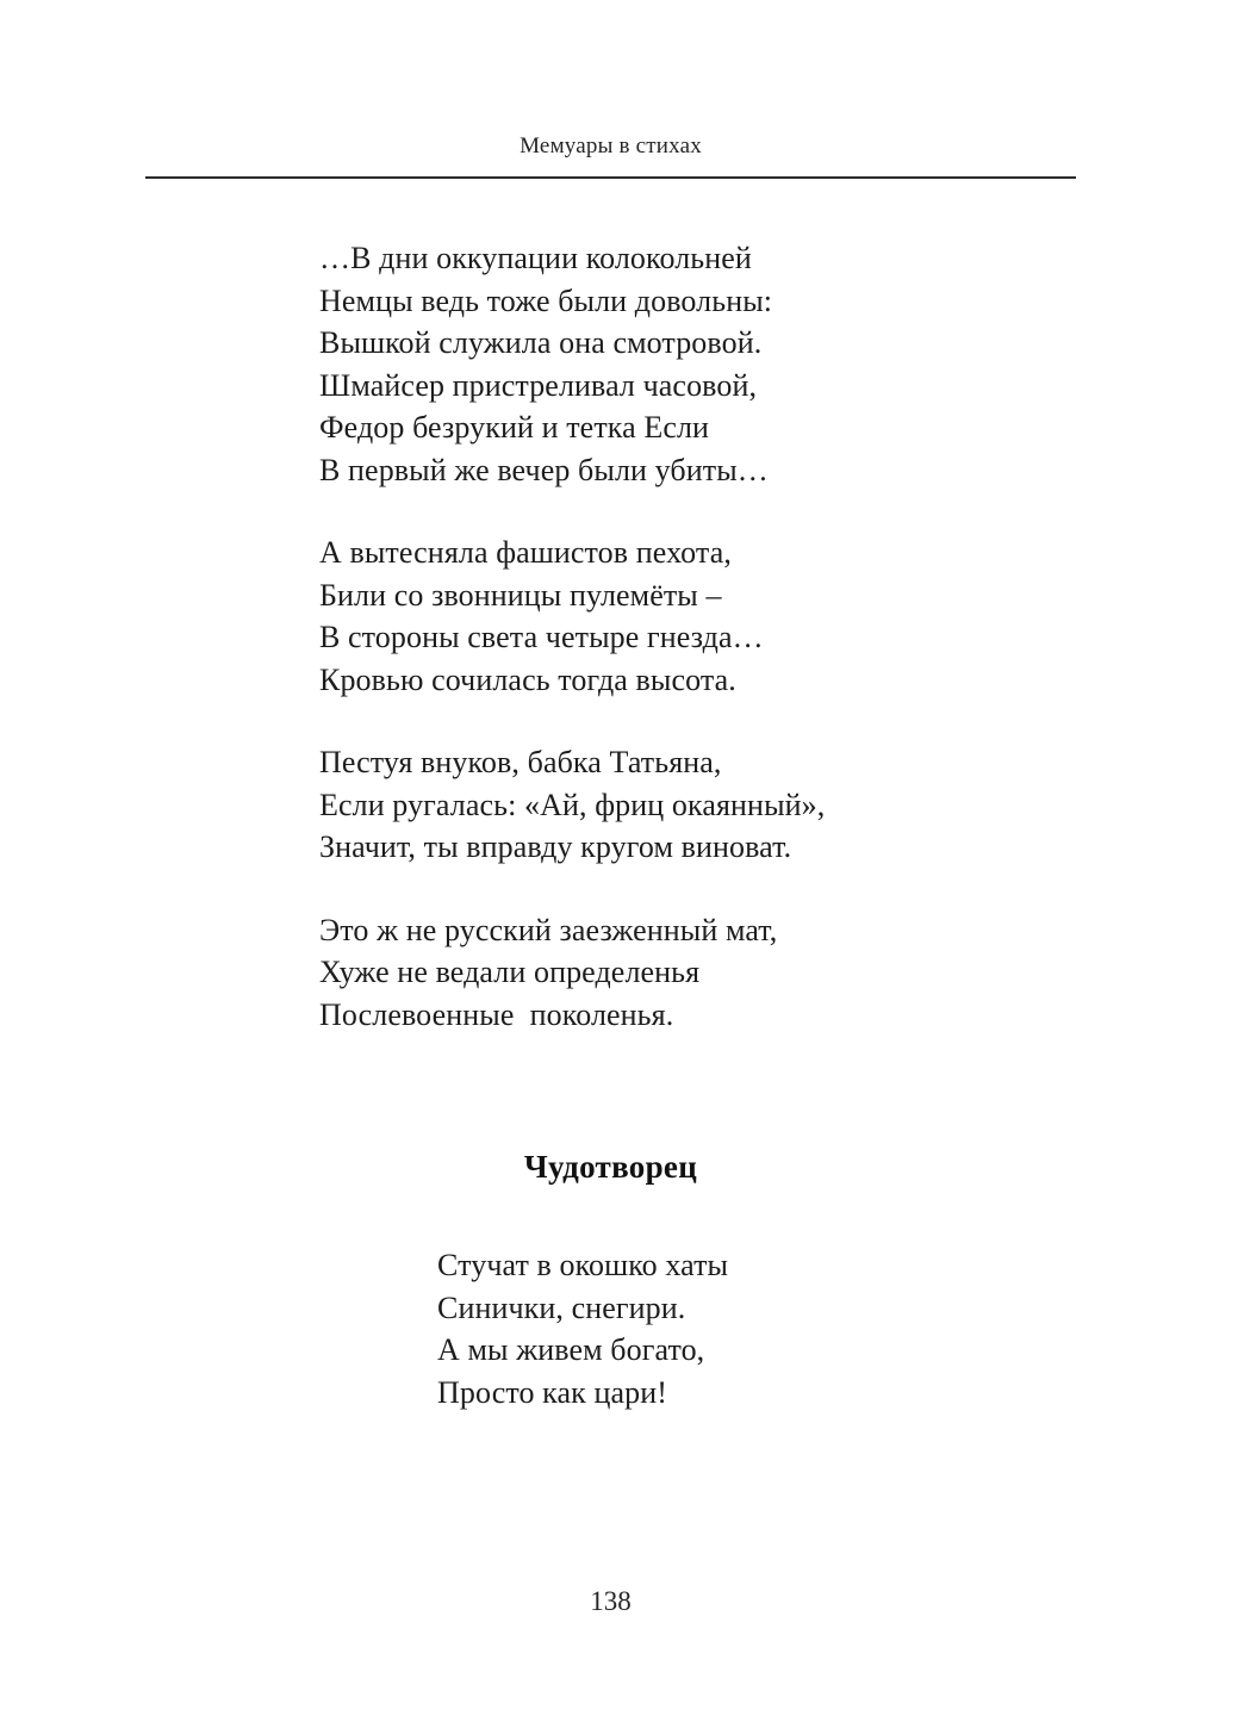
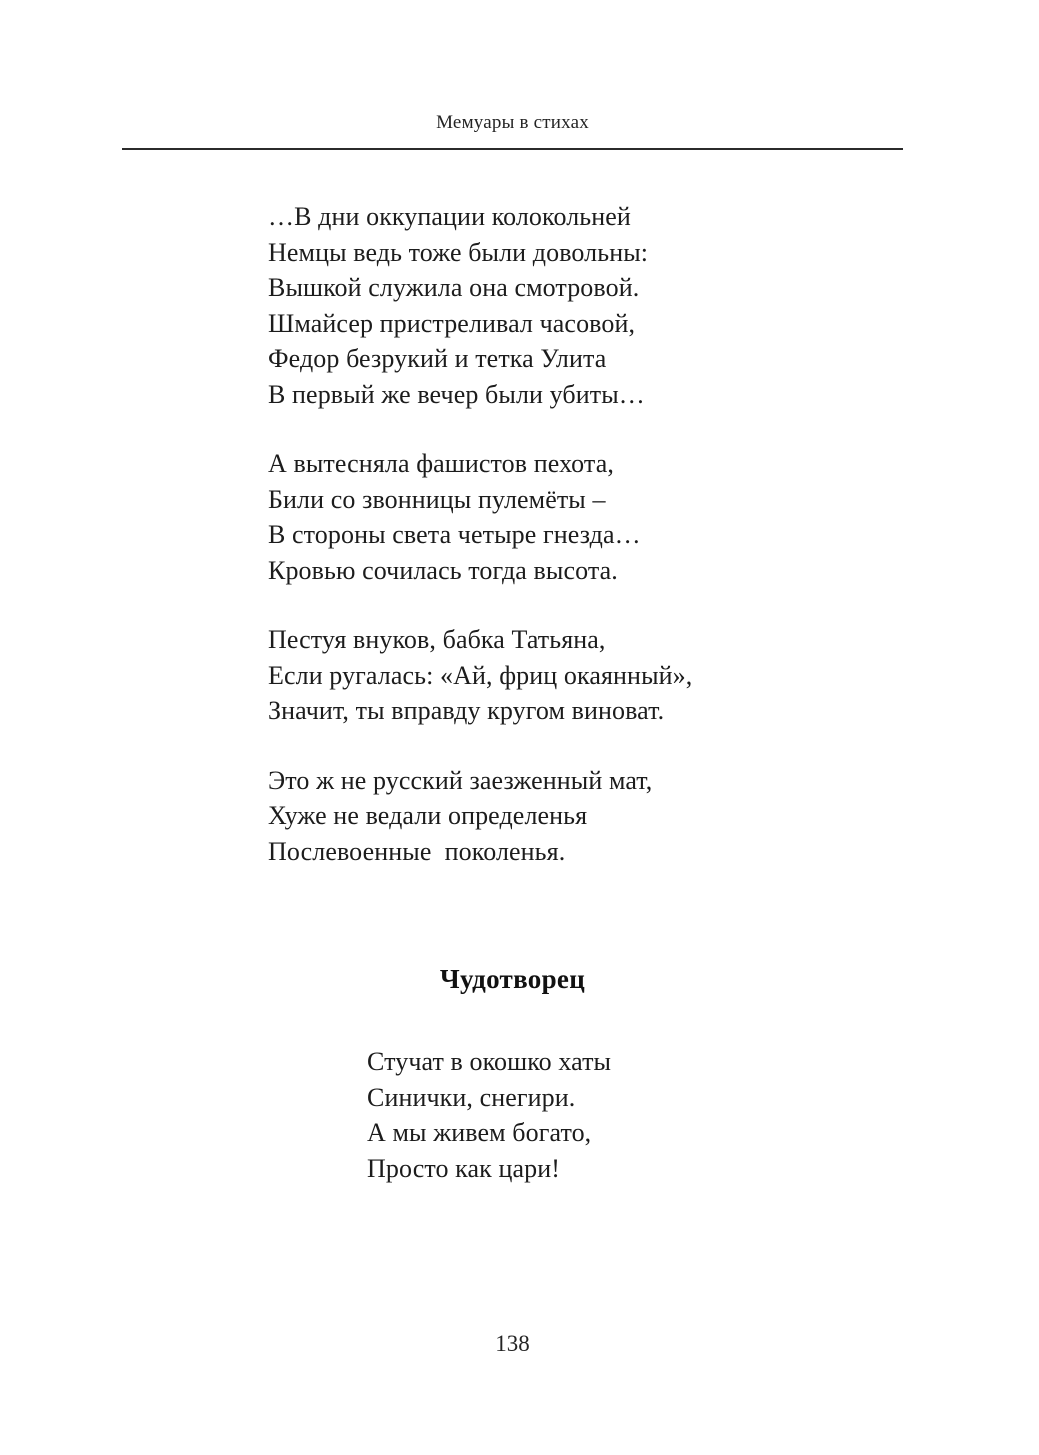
  Мемуары в стихах
  …В дни оккупации колокольней
  Немцы ведь тоже были довольны:
  Вышкой служила она смотровой.
  Шмайсер пристреливал часовой,
- Федор безрукий и тетка Если
+ Федор безрукий и тетка Улита
  В первый же вечер были убиты…
  А вытесняла фашистов пехота,
  Били со звонницы пулемёты –
  В стороны света четыре гнезда…
  Кровью сочилась тогда высота.
  Пестуя внуков, бабка Татьяна,
  Если ругалась: «Ай, фриц окаянный»,
  Значит, ты вправду кругом виноват.
  Это ж не русский заезженный мат,
  Хуже не ведали определенья
  Послевоенные поколенья.
  Чудотворец
  Стучат в окошко хаты
  Синички, снегири.
  А мы живем богато,
  Просто как цари!
  138
